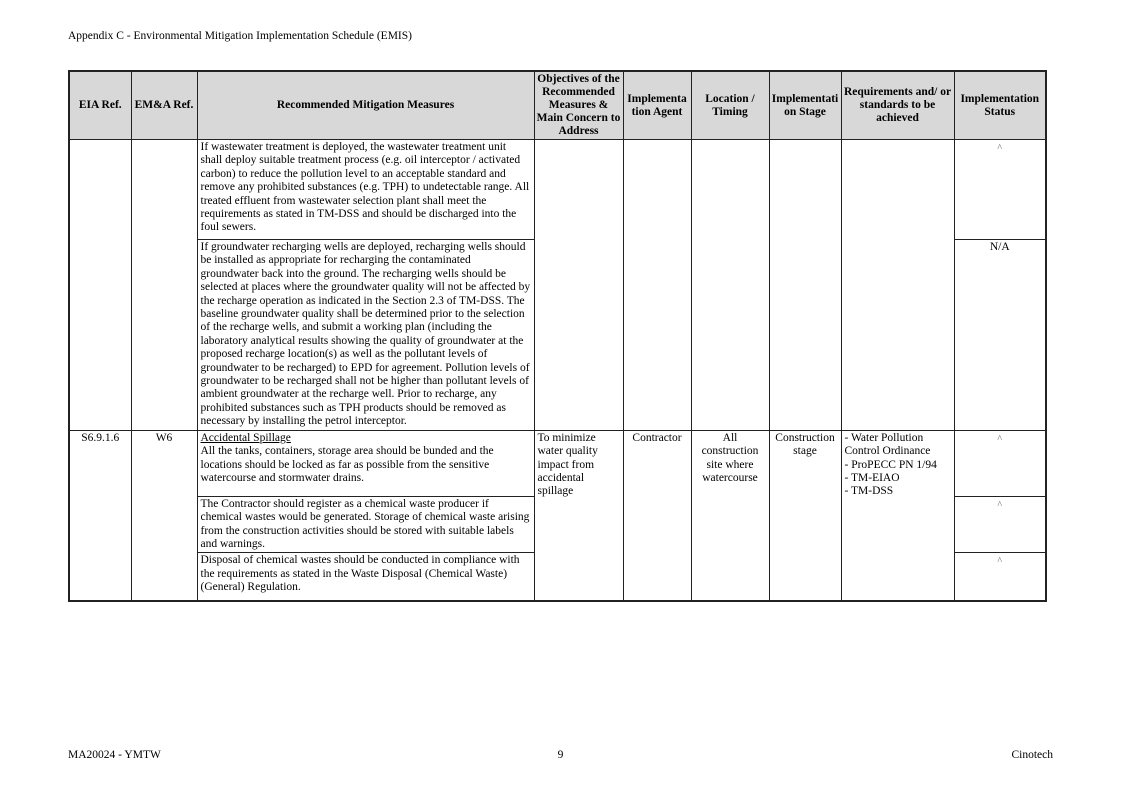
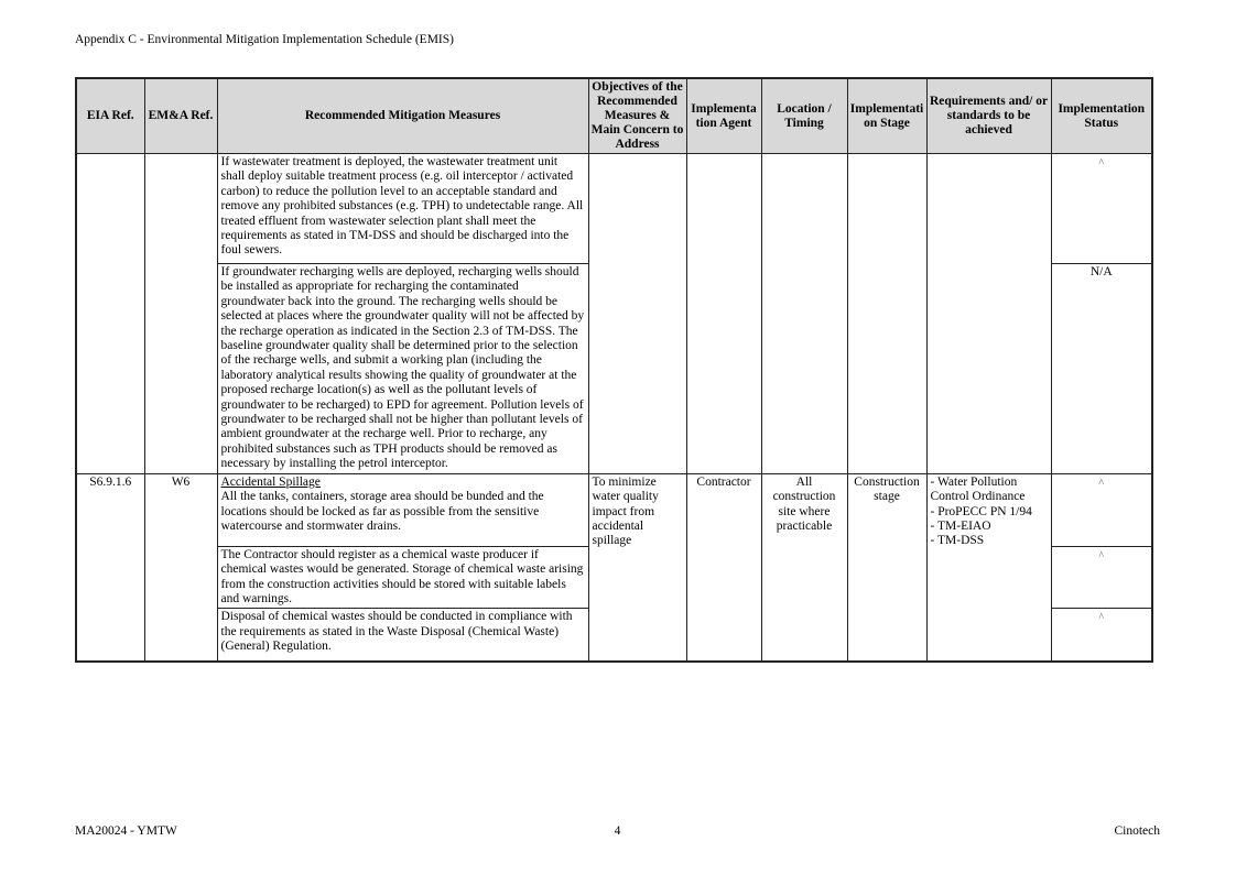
  Appendix C - Environmental Mitigation Implementation Schedule (EMIS)
  EIA Ref.	EM&A Ref.	Recommended Mitigation Measures	Objectives of the Recommended Measures & Main Concern to Address	Implementation Agent	Location / Timing	Implementation Stage	Requirements and/ or standards to be achieved	Implementation Status
  		If wastewater treatment is deployed, the wastewater treatment unit shall deploy suitable treatment process (e.g. oil interceptor / activated carbon) to reduce the pollution level to an acceptable standard and remove any prohibited substances (e.g. TPH) to undetectable range. All treated effluent from wastewater selection plant shall meet the requirements as stated in TM-DSS and should be discharged into the foul sewers.						^
  If groundwater recharging wells are deployed, recharging wells should be installed as appropriate for recharging the contaminated groundwater back into the ground. The recharging wells should be selected at places where the groundwater quality will not be affected by the recharge operation as indicated in the Section 2.3 of TM-DSS. The baseline groundwater quality shall be determined prior to the selection of the recharge wells, and submit a working plan (including the laboratory analytical results showing the quality of groundwater at the proposed recharge location(s) as well as the pollutant levels of groundwater to be recharged) to EPD for agreement. Pollution levels of groundwater to be recharged shall not be higher than pollutant levels of ambient groundwater at the recharge well. Prior to recharge, any prohibited substances such as TPH products should be removed as necessary by installing the petrol interceptor.	N/A
- S6.9.1.6	W6	Accidental Spillage All the tanks, containers, storage area should be bunded and the locations should be locked as far as possible from the sensitive watercourse and stormwater drains.	To minimize water quality impact from accidental spillage	Contractor	All construction site where watercourse	Construction stage	- Water Pollution Control Ordinance - ProPECC PN 1/94 - TM-EIAO - TM-DSS	^
+ S6.9.1.6	W6	Accidental Spillage All the tanks, containers, storage area should be bunded and the locations should be locked as far as possible from the sensitive watercourse and stormwater drains.	To minimize water quality impact from accidental spillage	Contractor	All construction site where practicable	Construction stage	- Water Pollution Control Ordinance - ProPECC PN 1/94 - TM-EIAO - TM-DSS	^
  The Contractor should register as a chemical waste producer if chemical wastes would be generated. Storage of chemical waste arising from the construction activities should be stored with suitable labels and warnings.	^
  Disposal of chemical wastes should be conducted in compliance with the requirements as stated in the Waste Disposal (Chemical Waste) (General) Regulation.	^
  MA20024 - YMTW
- 9
+ 4
  Cinotech
